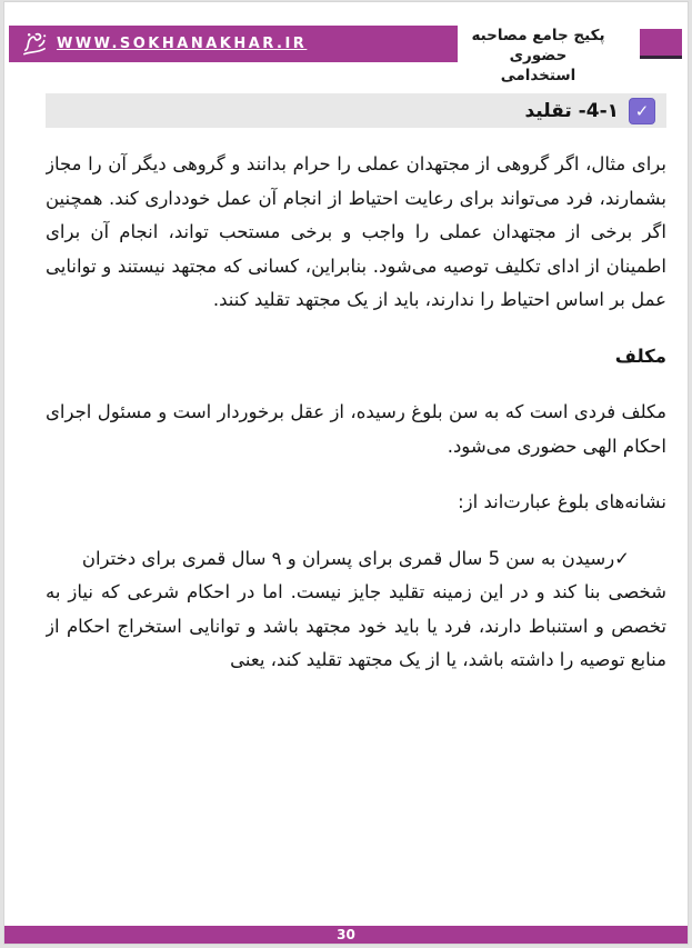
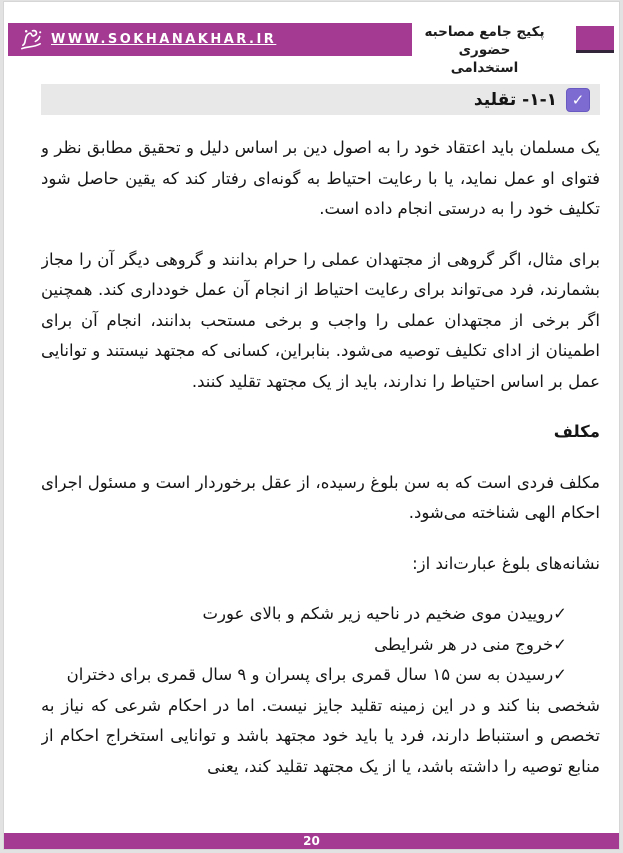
  WWW.SOKHANAKHAR.IR
  پکیج جامع مصاحبه حضوری
  استخدامی
  ✓
- 4-۱- تقلید
+ ۱-۱- تقلید
+ یک مسلمان باید اعتقاد خود را به اصول دین بر اساس دلیل و تحقیق مطابق نظر و فتوای او عمل نماید، یا با رعایت احتیاط به گونه‌ای رفتار کند که یقین حاصل شود تکلیف خود را به درستی انجام داده است.
- برای مثال، اگر گروهی از مجتهدان عملی را حرام بدانند و گروهی دیگر آن را مجاز بشمارند، فرد می‌تواند برای رعایت احتیاط از انجام آن عمل خودداری کند. همچنین اگر برخی از مجتهدان عملی را واجب و برخی مستحب تواند، انجام آن برای اطمینان از ادای تکلیف توصیه می‌شود. بنابراین، کسانی که مجتهد نیستند و توانایی عمل بر اساس احتیاط را ندارند، باید از یک مجتهد تقلید کنند.
+ برای مثال، اگر گروهی از مجتهدان عملی را حرام بدانند و گروهی دیگر آن را مجاز بشمارند، فرد می‌تواند برای رعایت احتیاط از انجام آن عمل خودداری کند. همچنین اگر برخی از مجتهدان عملی را واجب و برخی مستحب بدانند، انجام آن برای اطمینان از ادای تکلیف توصیه می‌شود. بنابراین، کسانی که مجتهد نیستند و توانایی عمل بر اساس احتیاط را ندارند، باید از یک مجتهد تقلید کنند.
  مکلف
- مکلف فردی است که به سن بلوغ رسیده، از عقل برخوردار است و مسئول اجرای احکام الهی حضوری می‌شود.
+ مکلف فردی است که به سن بلوغ رسیده، از عقل برخوردار است و مسئول اجرای احکام الهی شناخته می‌شود.
  نشانه‌های بلوغ عبارت‌اند از:
+ ✓روییدن موی ضخیم در ناحیه زیر شکم و بالای عورت
+ ✓خروج منی در هر شرایطی
- ✓رسیدن به سن 5 سال قمری برای پسران و ۹ سال قمری برای دختران
+ ✓رسیدن به سن ۱۵ سال قمری برای پسران و ۹ سال قمری برای دختران
  شخصی بنا کند و در این زمینه تقلید جایز نیست. اما در احکام شرعی که نیاز به تخصص و استنباط دارند، فرد یا باید خود مجتهد باشد و توانایی استخراج احکام از منابع توصیه را داشته باشد، یا از یک مجتهد تقلید کند، یعنی
- 30
+ 20
